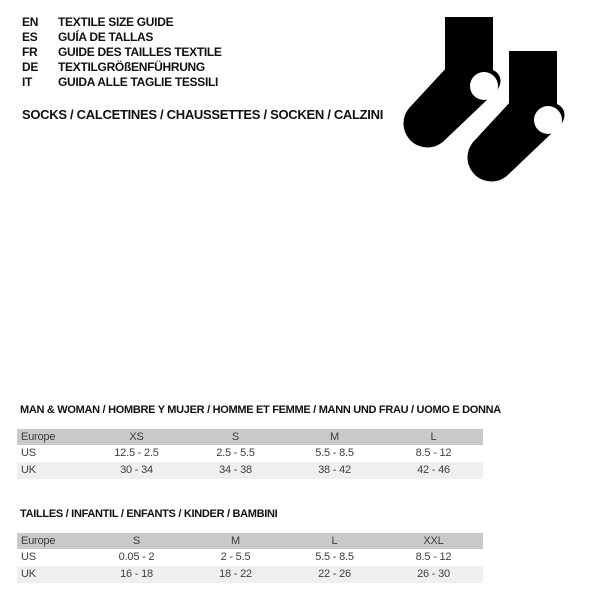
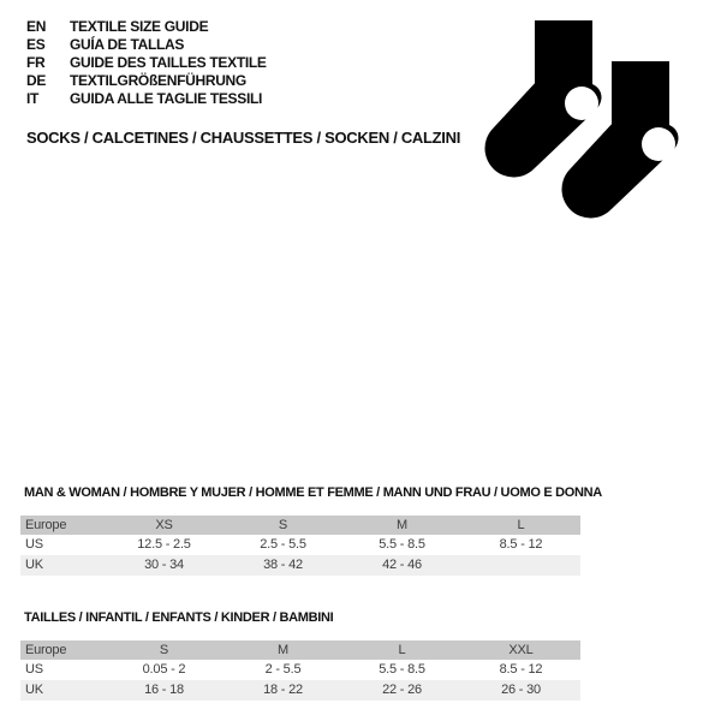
  EN
  TEXTILE SIZE GUIDE
  ES
  GUÍA DE TALLAS
  FR
  GUIDE DES TAILLES TEXTILE
  DE
  TEXTILGRÖßENFÜHRUNG
  IT
  GUIDA ALLE TAGLIE TESSILI
  SOCKS / CALCETINES / CHAUSSETTES / SOCKEN / CALZINI
  MAN & WOMAN / HOMBRE Y MUJER / HOMME ET FEMME / MANN UND FRAU / UOMO E DONNA
  Europe
  XS
  S
  M
  L
  US
  12.5 - 2.5
  2.5 - 5.5
  5.5 - 8.5
  8.5 - 12
  UK
  30 - 34
- 34 - 38
  38 - 42
  42 - 46
  TAILLES / INFANTIL / ENFANTS / KINDER / BAMBINI
  Europe
  S
  M
  L
  XXL
  US
  0.05 - 2
  2 - 5.5
  5.5 - 8.5
  8.5 - 12
  UK
  16 - 18
  18 - 22
  22 - 26
  26 - 30
